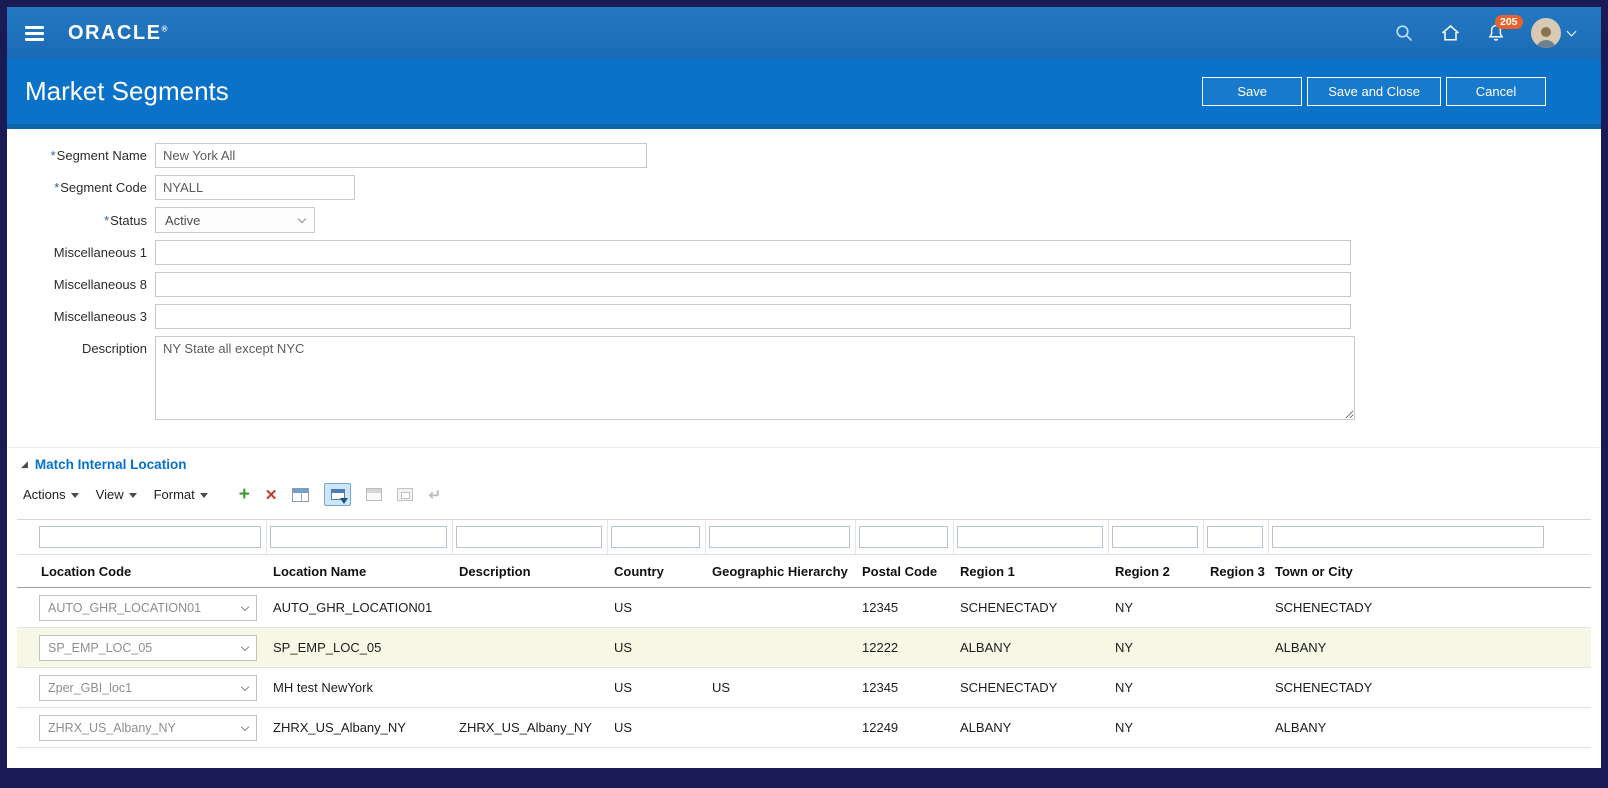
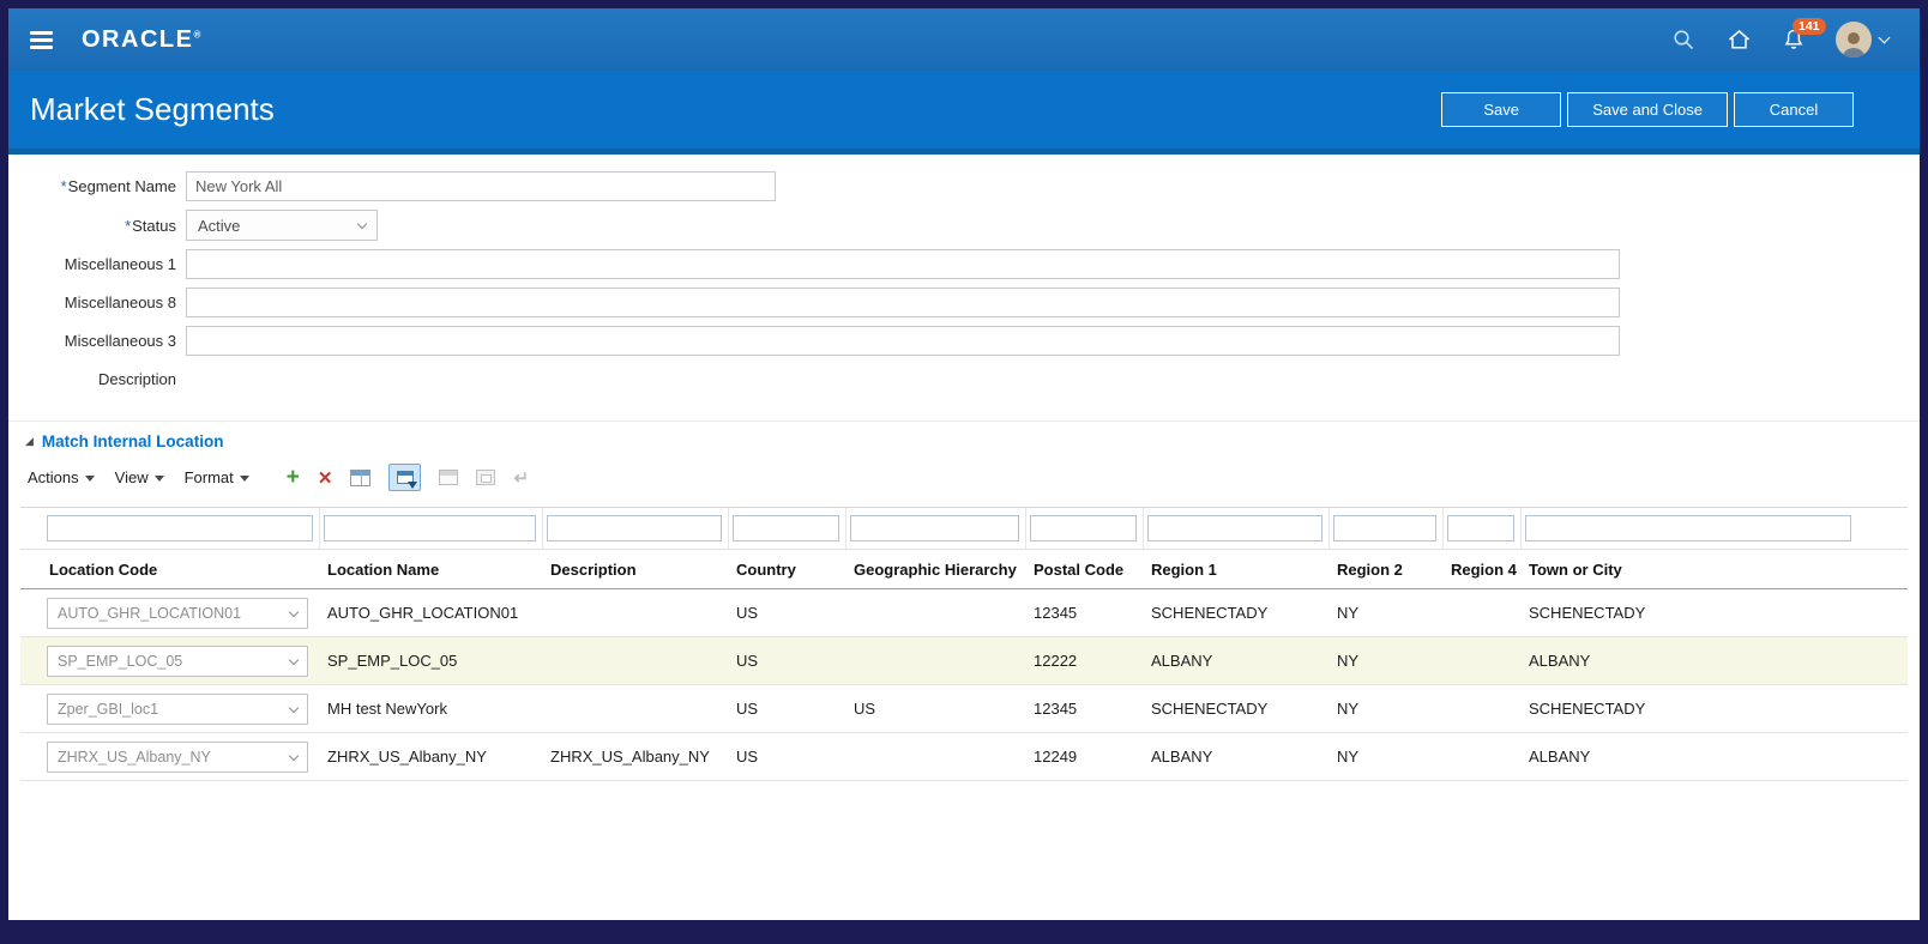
  ORACLE®
- 205
+ 141
  Market Segments
  Save
  Save and Close
  Cancel
  *Segment Name
  New York All
- *Segment Code
- NYALL
  *Status
  Active
  Miscellaneous 1
  Miscellaneous 8
  Miscellaneous 3
  Description
- NY State all except NYC
  ◢
  Match Internal Location
  Actions
  View
  Format
  +
  ✕
  ↵
  Location Code
  Location Name
  Description
  Country
  Geographic Hierarchy
  Postal Code
  Region 1
  Region 2
- Region 3
+ Region 4
  Town or City
  AUTO_GHR_LOCATION01
  AUTO_GHR_LOCATION01
  US
  12345
  SCHENECTADY
  NY
  SCHENECTADY
  SP_EMP_LOC_05
  SP_EMP_LOC_05
  US
  12222
  ALBANY
  NY
  ALBANY
  Zper_GBI_loc1
  MH test NewYork
  US
  US
  12345
  SCHENECTADY
  NY
  SCHENECTADY
  ZHRX_US_Albany_NY
  ZHRX_US_Albany_NY
  ZHRX_US_Albany_NY
  US
  12249
  ALBANY
  NY
  ALBANY
